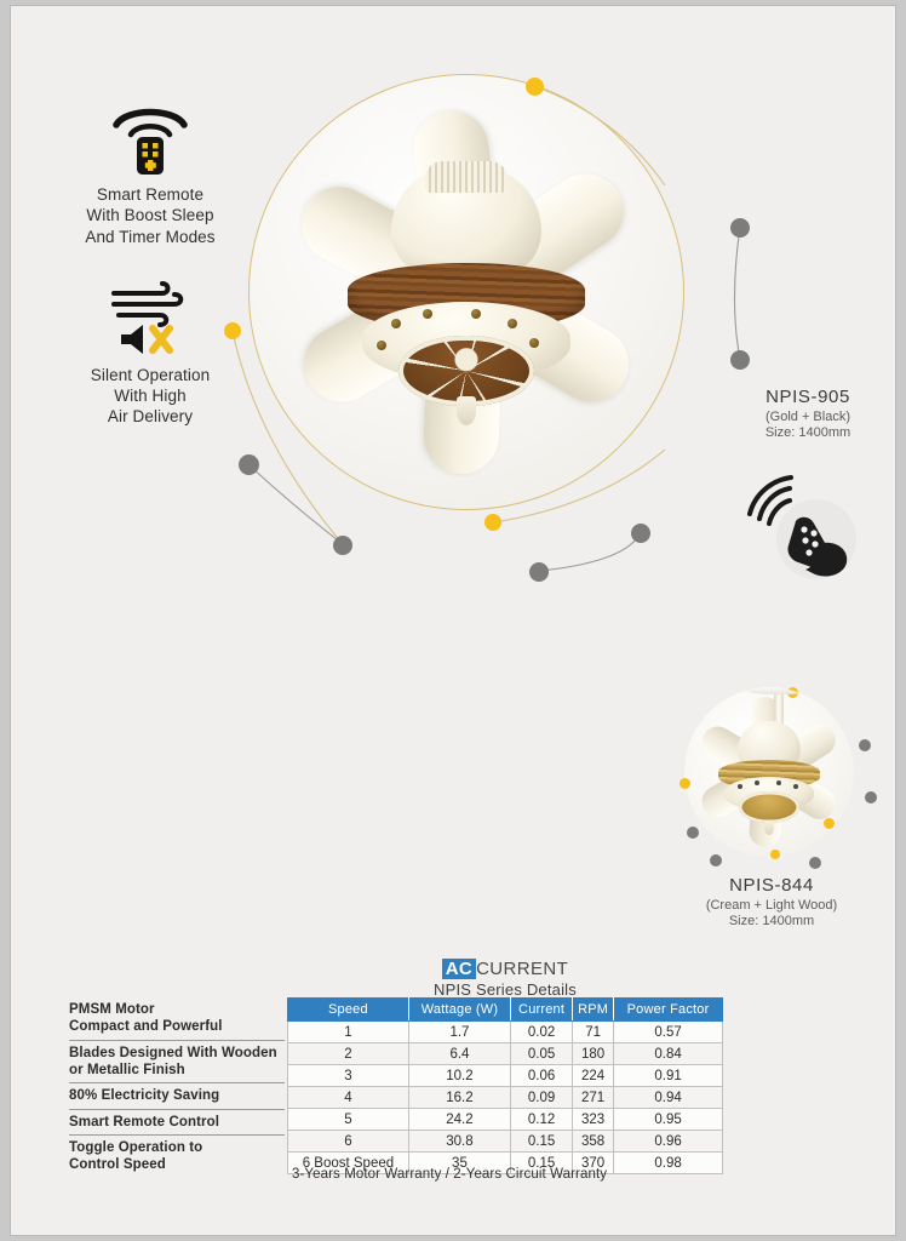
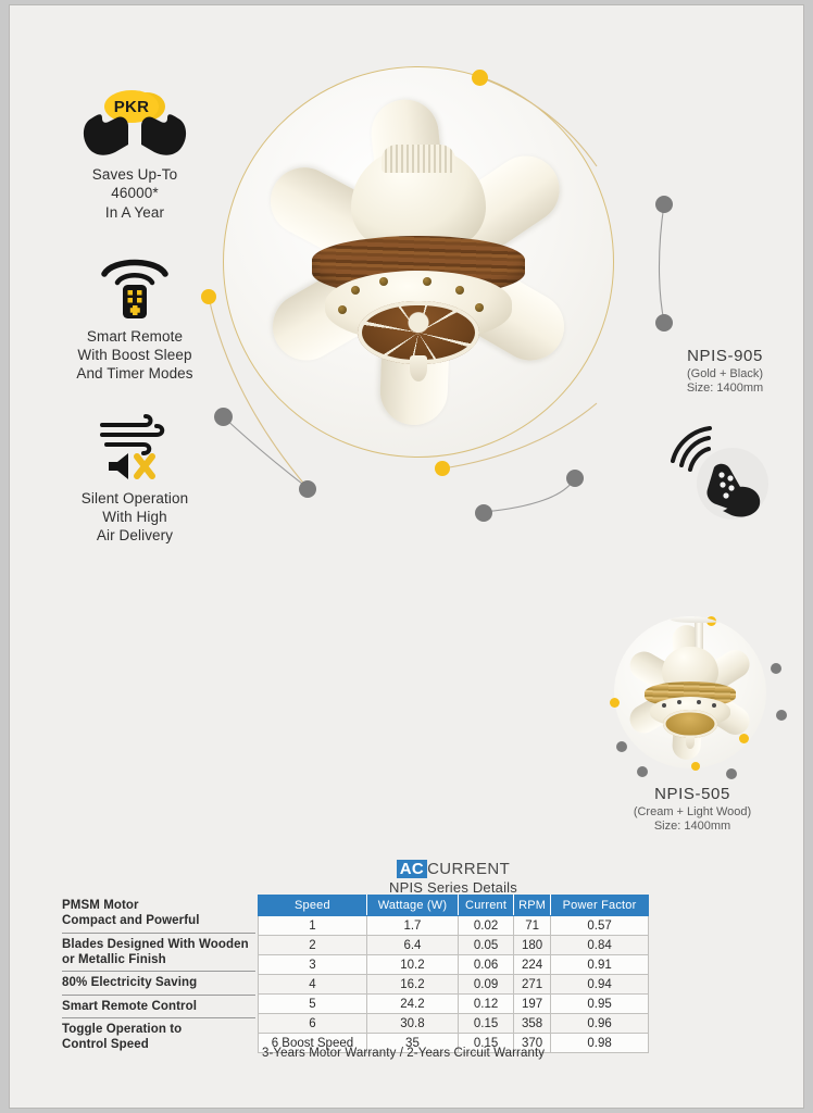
+ PKR
+ Saves Up-To
+ 46000*
+ In A Year
  Smart Remote
  With Boost Sleep
  And Timer Modes
  Silent Operation
  With High
  Air Delivery
  NPIS-905
  (Gold + Black)
  Size: 1400mm
- NPIS-844
+ NPIS-505
  (Cream + Light Wood)
  Size: 1400mm
  AC CURRENT
  NPIS Series Details
  Speed	Wattage (W)	Current	RPM	Power Factor
  1	1.7	0.02	71	0.57
  2	6.4	0.05	180	0.84
  3	10.2	0.06	224	0.91
  4	16.2	0.09	271	0.94
- 5	24.2	0.12	323	0.95
+ 5	24.2	0.12	197	0.95
  6	30.8	0.15	358	0.96
  6 Boost Speed	35	0.15	370	0.98
  3-Years Motor Warranty / 2-Years Circuit Warranty
  PMSM Motor
  Compact and Powerful
  Blades Designed With Wooden
  or Metallic Finish
  80% Electricity Saving
  Smart Remote Control
  Toggle Operation to
  Control Speed
